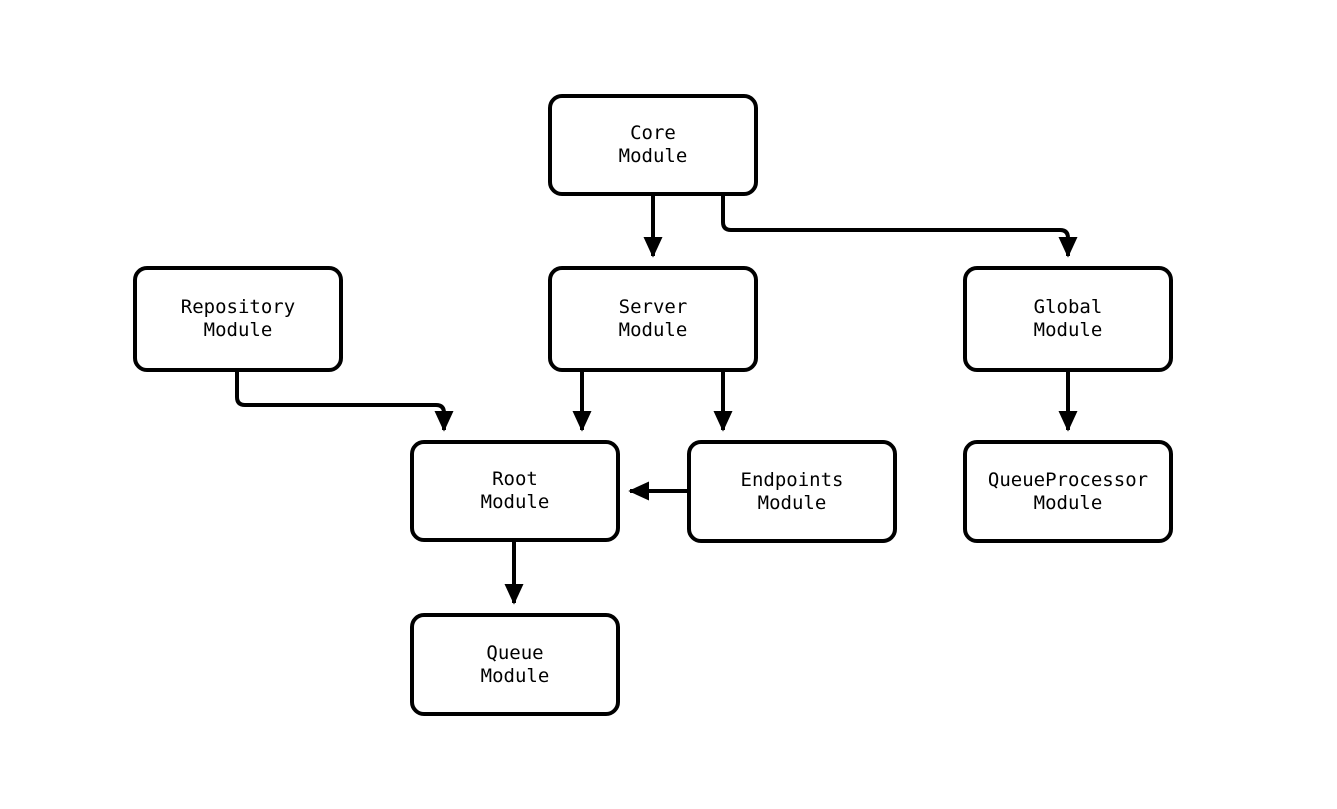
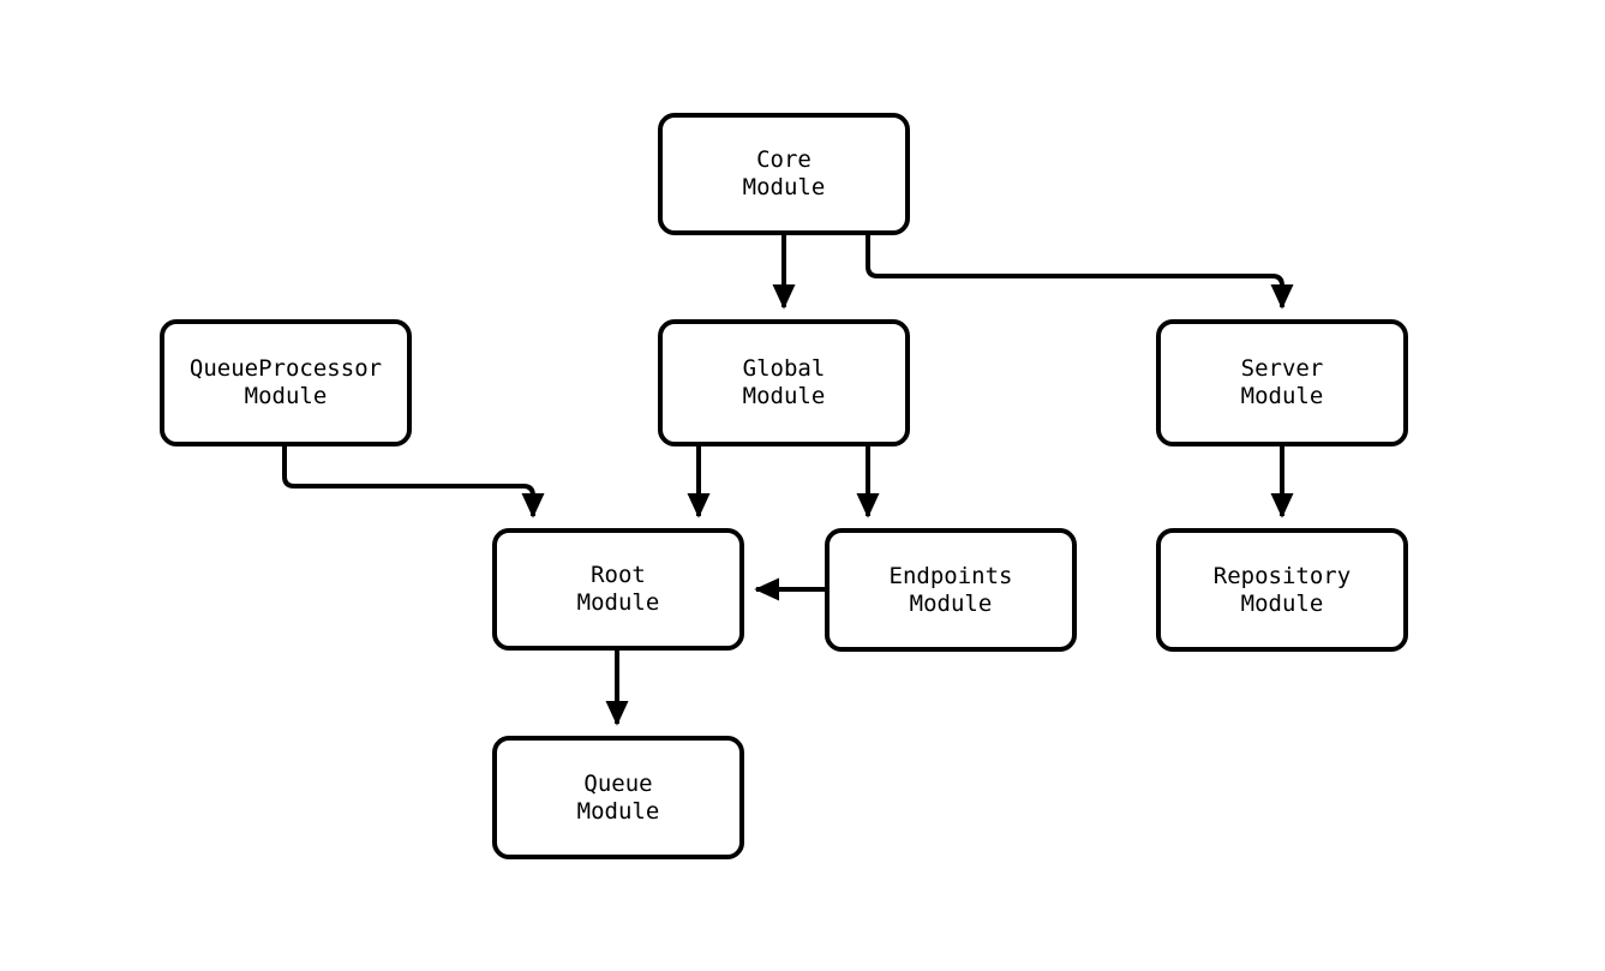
  Core
  Module
- Repository
+ QueueProcessor
  Module
- Server
+ Global
  Module
- Global
+ Server
  Module
  Root
  Module
  Endpoints
  Module
- QueueProcessor
+ Repository
  Module
  Queue
  Module
